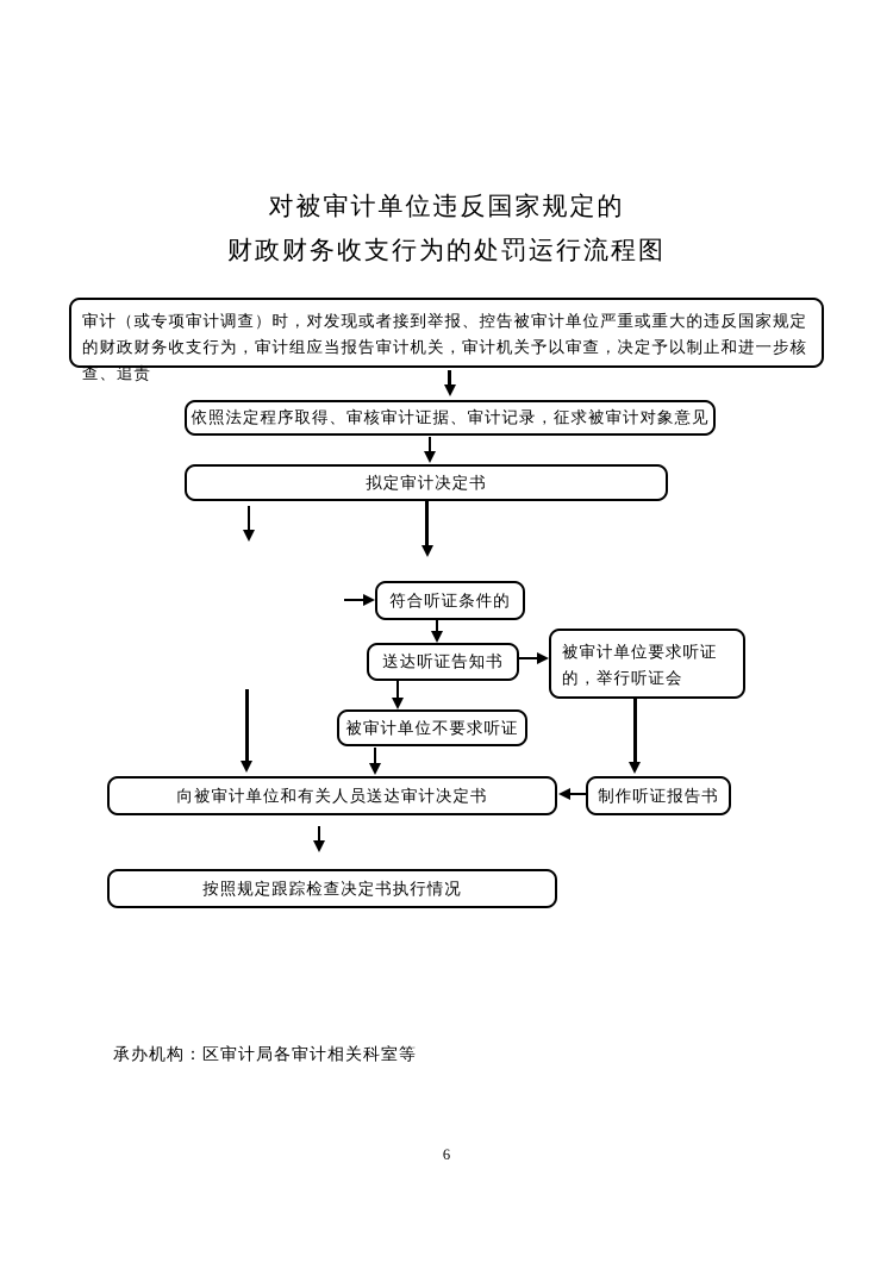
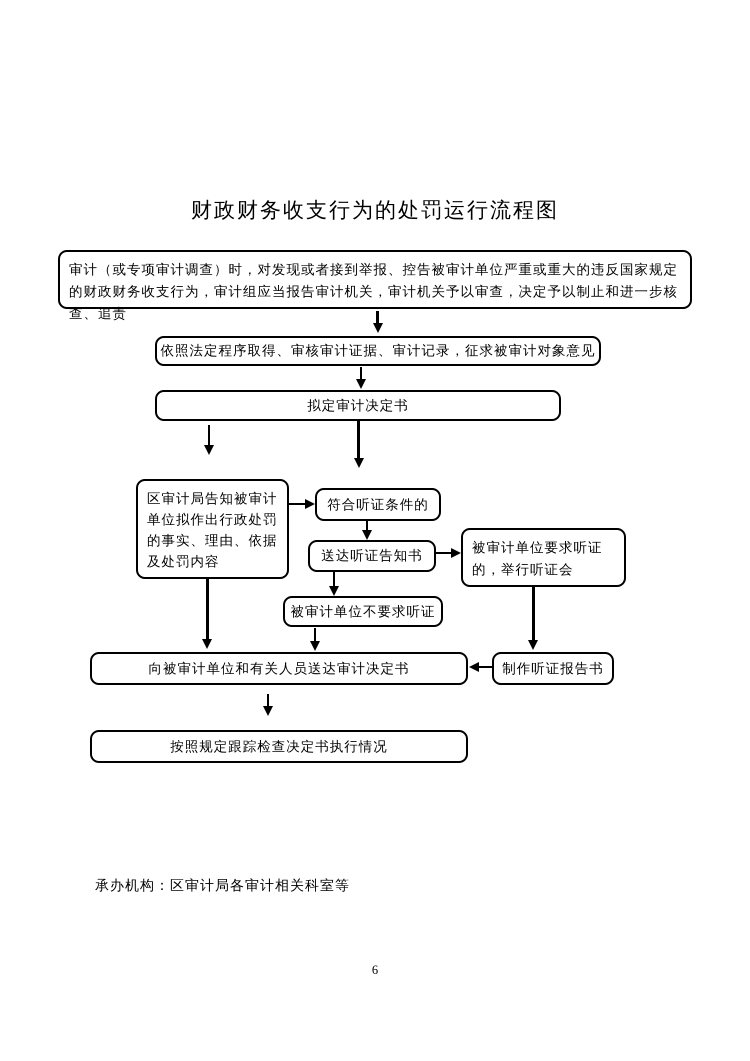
- 对被审计单位违反国家规定的
  财政财务收支行为的处罚运行流程图
  审计（或专项审计调查）时，对发现或者接到举报、控告被审计单位严重或重大的违反国家规定的财政财务收支行为，审计组应当报告审计机关，审计机关予以审查，决定予以制止和进一步核查、追责
  依照法定程序取得、审核审计证据、审计记录，征求被审计对象意见
  拟定审计决定书
+ 区审计局告知被审计单位拟作出行政处罚的事实、理由、依据及处罚内容
  符合听证条件的
  送达听证告知书
  被审计单位要求听证的，举行听证会
  被审计单位不要求听证
  向被审计单位和有关人员送达审计决定书
  制作听证报告书
  按照规定跟踪检查决定书执行情况
  承办机构：区审计局各审计相关科室等
  6
